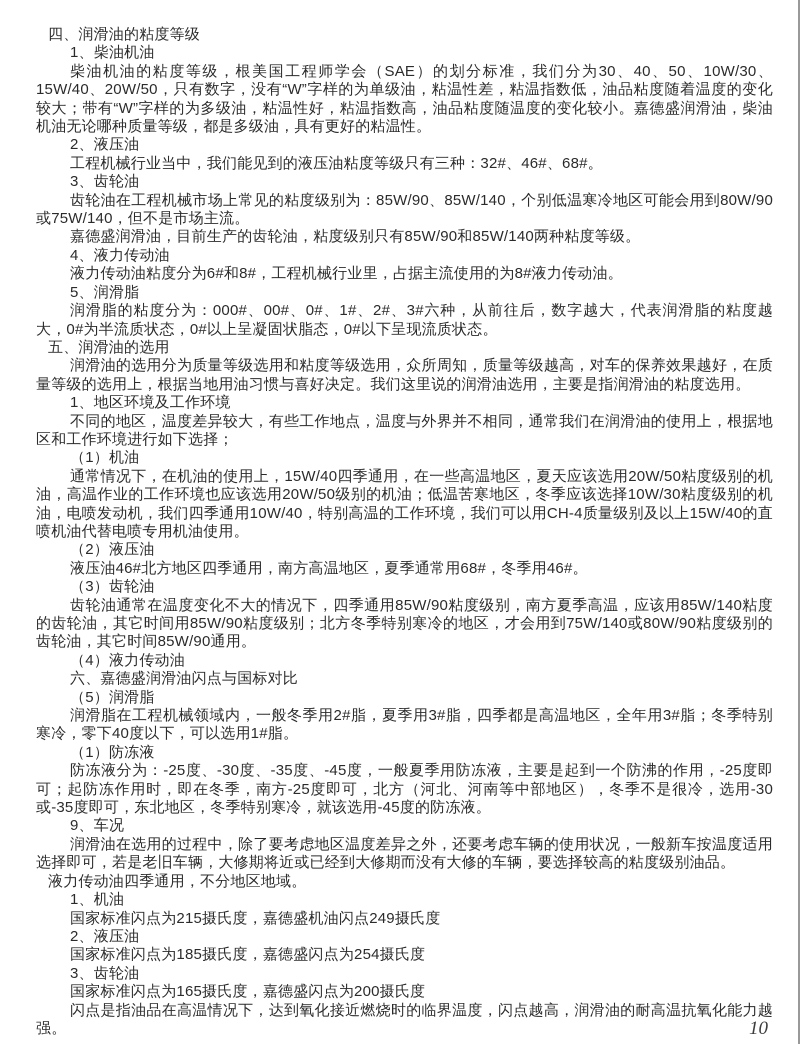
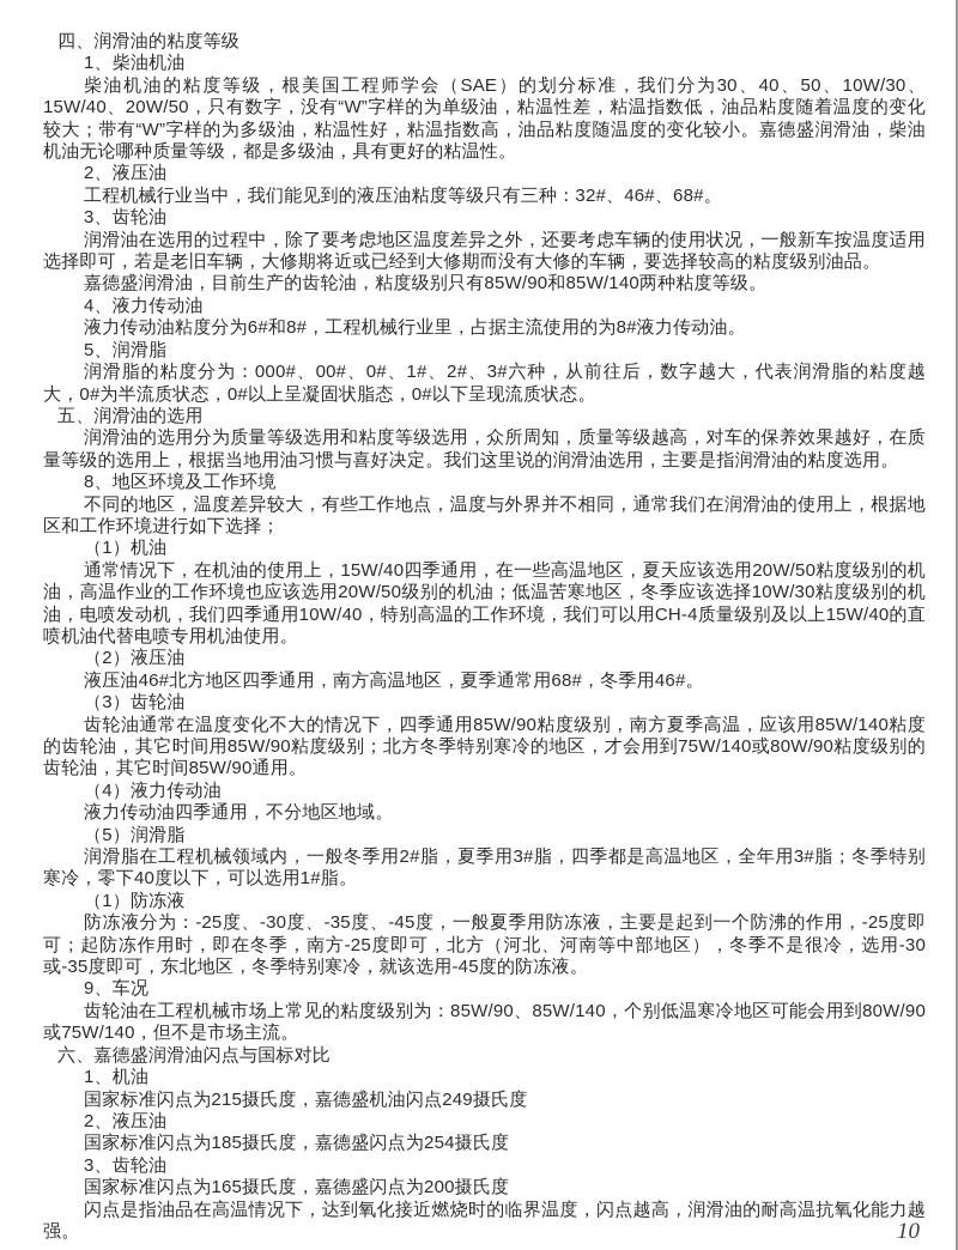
  四、润滑油的粘度等级
  1、柴油机油
  柴油机油的粘度等级，根美国工程师学会（SAE）的划分标准，我们分为30、40、50、10W/30、15W/40、20W/50，只有数字，没有“W”字样的为单级油，粘温性差，粘温指数低，油品粘度随着温度的变化较大；带有“W”字样的为多级油，粘温性好，粘温指数高，油品粘度随温度的变化较小。嘉德盛润滑油，柴油机油无论哪种质量等级，都是多级油，具有更好的粘温性。
  2、液压油
  工程机械行业当中，我们能见到的液压油粘度等级只有三种：32#、46#、68#。
  3、齿轮油
- 齿轮油在工程机械市场上常见的粘度级别为：85W/90、85W/140，个别低温寒冷地区可能会用到80W/90或75W/140，但不是市场主流。
+ 润滑油在选用的过程中，除了要考虑地区温度差异之外，还要考虑车辆的使用状况，一般新车按温度适用选择即可，若是老旧车辆，大修期将近或已经到大修期而没有大修的车辆，要选择较高的粘度级别油品。
  嘉德盛润滑油，目前生产的齿轮油，粘度级别只有85W/90和85W/140两种粘度等级。
  4、液力传动油
  液力传动油粘度分为6#和8#，工程机械行业里，占据主流使用的为8#液力传动油。
  5、润滑脂
  润滑脂的粘度分为：000#、00#、0#、1#、2#、3#六种，从前往后，数字越大，代表润滑脂的粘度越大，0#为半流质状态，0#以上呈凝固状脂态，0#以下呈现流质状态。
  五、润滑油的选用
  润滑油的选用分为质量等级选用和粘度等级选用，众所周知，质量等级越高，对车的保养效果越好，在质量等级的选用上，根据当地用油习惯与喜好决定。我们这里说的润滑油选用，主要是指润滑油的粘度选用。
- 1、地区环境及工作环境
+ 8、地区环境及工作环境
  不同的地区，温度差异较大，有些工作地点，温度与外界并不相同，通常我们在润滑油的使用上，根据地区和工作环境进行如下选择；
  （1）机油
  通常情况下，在机油的使用上，15W/40四季通用，在一些高温地区，夏天应该选用20W/50粘度级别的机油，高温作业的工作环境也应该选用20W/50级别的机油；低温苦寒地区，冬季应该选择10W/30粘度级别的机油，电喷发动机，我们四季通用10W/40，特别高温的工作环境，我们可以用CH-4质量级别及以上15W/40的直喷机油代替电喷专用机油使用。
  （2）液压油
  液压油46#北方地区四季通用，南方高温地区，夏季通常用68#，冬季用46#。
  （3）齿轮油
  齿轮油通常在温度变化不大的情况下，四季通用85W/90粘度级别，南方夏季高温，应该用85W/140粘度的齿轮油，其它时间用85W/90粘度级别；北方冬季特别寒冷的地区，才会用到75W/140或80W/90粘度级别的齿轮油，其它时间85W/90通用。
  （4）液力传动油
- 六、嘉德盛润滑油闪点与国标对比
+ 液力传动油四季通用，不分地区地域。
  （5）润滑脂
  润滑脂在工程机械领域内，一般冬季用2#脂，夏季用3#脂，四季都是高温地区，全年用3#脂；冬季特别寒冷，零下40度以下，可以选用1#脂。
  （1）防冻液
  防冻液分为：-25度、-30度、-35度、-45度，一般夏季用防冻液，主要是起到一个防沸的作用，-25度即可；起防冻作用时，即在冬季，南方-25度即可，北方（河北、河南等中部地区），冬季不是很冷，选用-30或-35度即可，东北地区，冬季特别寒冷，就该选用-45度的防冻液。
  9、车况
- 润滑油在选用的过程中，除了要考虑地区温度差异之外，还要考虑车辆的使用状况，一般新车按温度适用选择即可，若是老旧车辆，大修期将近或已经到大修期而没有大修的车辆，要选择较高的粘度级别油品。
+ 齿轮油在工程机械市场上常见的粘度级别为：85W/90、85W/140，个别低温寒冷地区可能会用到80W/90或75W/140，但不是市场主流。
- 液力传动油四季通用，不分地区地域。
+ 六、嘉德盛润滑油闪点与国标对比
  1、机油
  国家标准闪点为215摄氏度，嘉德盛机油闪点249摄氏度
  2、液压油
  国家标准闪点为185摄氏度，嘉德盛闪点为254摄氏度
  3、齿轮油
  国家标准闪点为165摄氏度，嘉德盛闪点为200摄氏度
  闪点是指油品在高温情况下，达到氧化接近燃烧时的临界温度，闪点越高，润滑油的耐高温抗氧化能力越强。
  10
